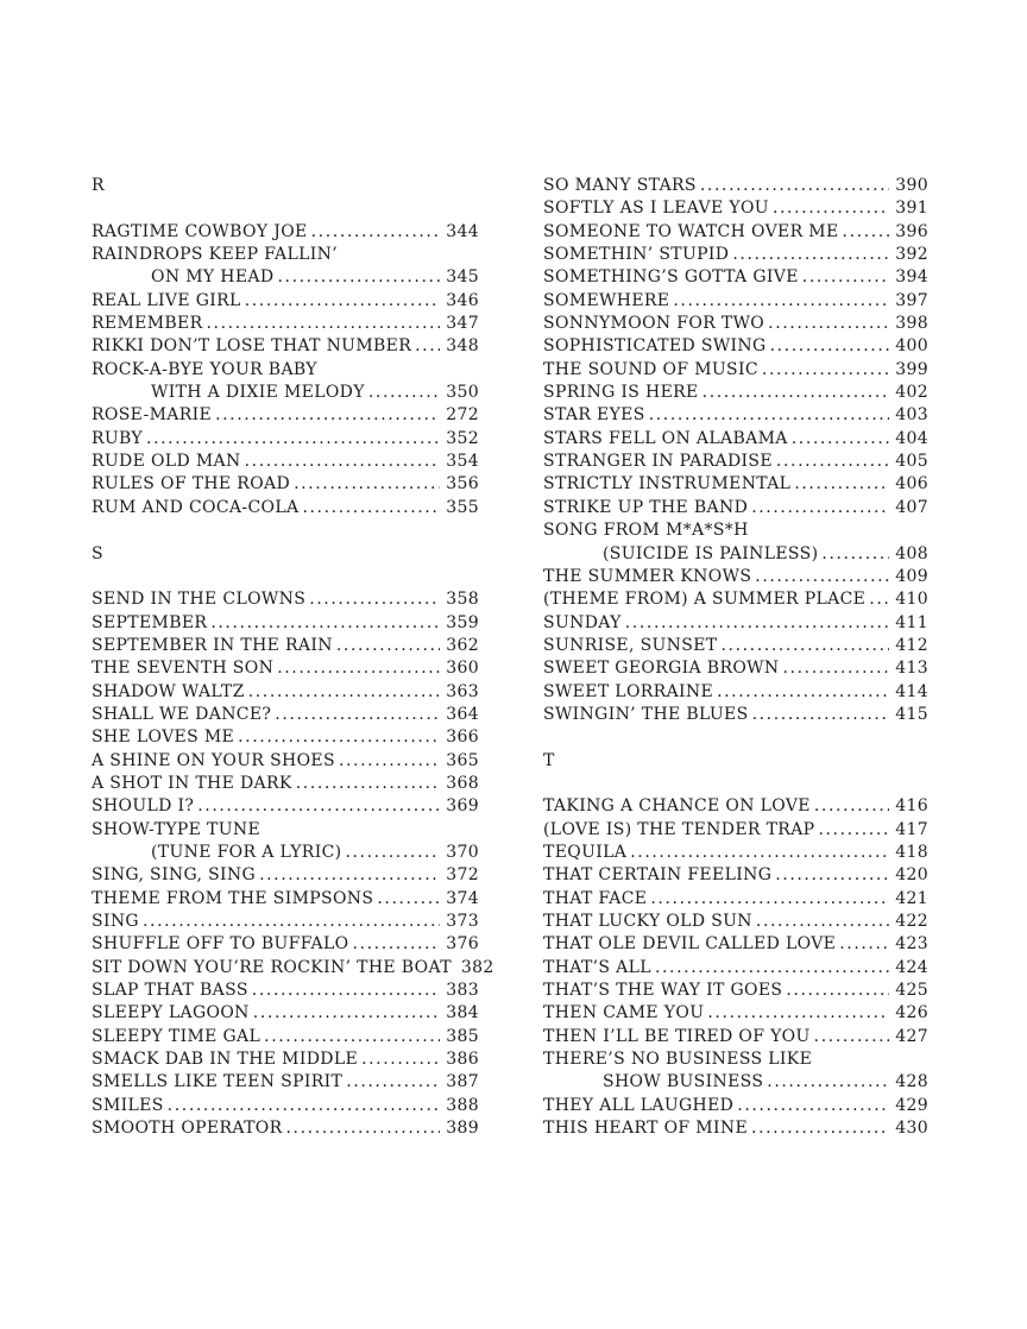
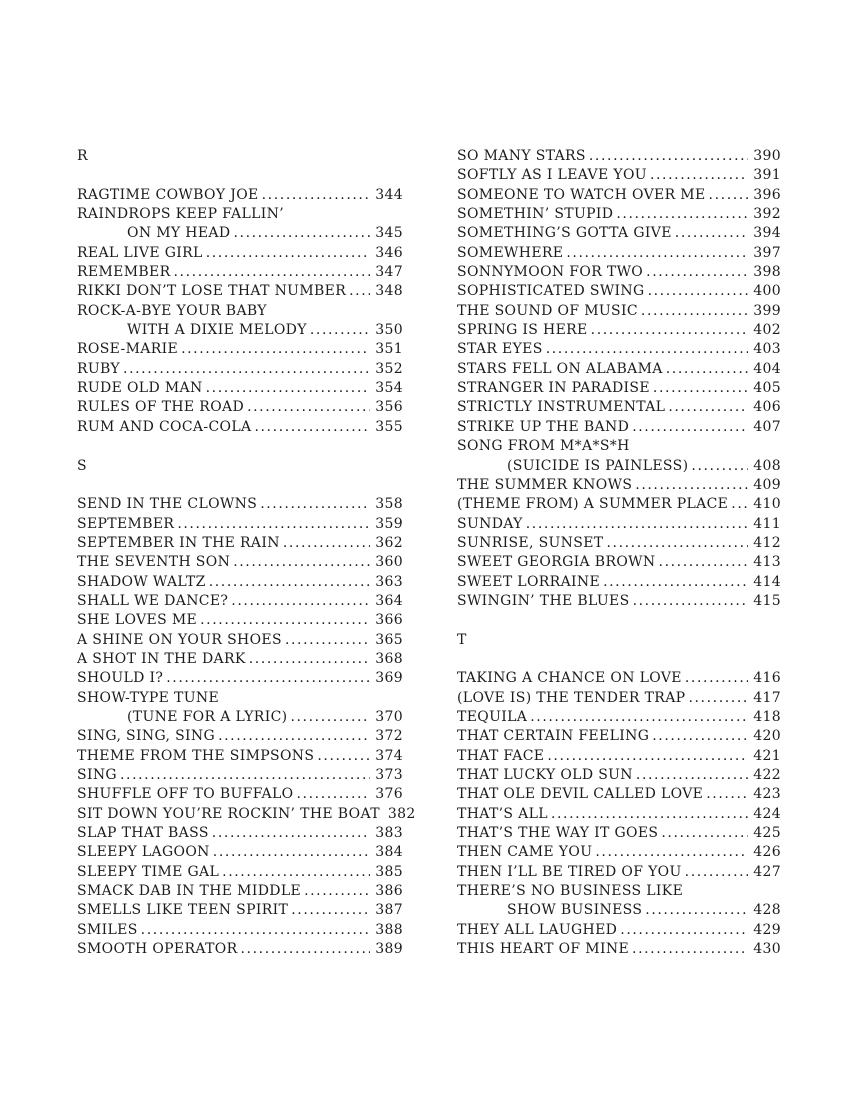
  R
  RAGTIME COWBOY JOE
  344
  RAINDROPS KEEP FALLIN’
  ON MY HEAD
  345
  REAL LIVE GIRL
  346
  REMEMBER
  347
  RIKKI DON’T LOSE THAT NUMBER
  348
  ROCK-A-BYE YOUR BABY
  WITH A DIXIE MELODY
  350
  ROSE-MARIE
- 272
+ 351
  RUBY
  352
  RUDE OLD MAN
  354
  RULES OF THE ROAD
  356
  RUM AND COCA-COLA
  355
  S
  SEND IN THE CLOWNS
  358
  SEPTEMBER
  359
  SEPTEMBER IN THE RAIN
  362
  THE SEVENTH SON
  360
  SHADOW WALTZ
  363
  SHALL WE DANCE?
  364
  SHE LOVES ME
  366
  A SHINE ON YOUR SHOES
  365
  A SHOT IN THE DARK
  368
  SHOULD I?
  369
  SHOW-TYPE TUNE
  (TUNE FOR A LYRIC)
  370
  SING, SING, SING
  372
  THEME FROM THE SIMPSONS
  374
  SING
  373
  SHUFFLE OFF TO BUFFALO
  376
  SIT DOWN YOU’RE ROCKIN’ THE BOAT
  382
  SLAP THAT BASS
  383
  SLEEPY LAGOON
  384
  SLEEPY TIME GAL
  385
  SMACK DAB IN THE MIDDLE
  386
  SMELLS LIKE TEEN SPIRIT
  387
  SMILES
  388
  SMOOTH OPERATOR
  389
  SO MANY STARS
  390
  SOFTLY AS I LEAVE YOU
  391
  SOMEONE TO WATCH OVER ME
  396
  SOMETHIN’ STUPID
  392
  SOMETHING’S GOTTA GIVE
  394
  SOMEWHERE
  397
  SONNYMOON FOR TWO
  398
  SOPHISTICATED SWING
  400
  THE SOUND OF MUSIC
  399
  SPRING IS HERE
  402
  STAR EYES
  403
  STARS FELL ON ALABAMA
  404
  STRANGER IN PARADISE
  405
  STRICTLY INSTRUMENTAL
  406
  STRIKE UP THE BAND
  407
  SONG FROM M*A*S*H
  (SUICIDE IS PAINLESS)
  408
  THE SUMMER KNOWS
  409
  (THEME FROM) A SUMMER PLACE
  410
  SUNDAY
  411
  SUNRISE, SUNSET
  412
  SWEET GEORGIA BROWN
  413
  SWEET LORRAINE
  414
  SWINGIN’ THE BLUES
  415
  T
  TAKING A CHANCE ON LOVE
  416
  (LOVE IS) THE TENDER TRAP
  417
  TEQUILA
  418
  THAT CERTAIN FEELING
  420
  THAT FACE
  421
  THAT LUCKY OLD SUN
  422
  THAT OLE DEVIL CALLED LOVE
  423
  THAT’S ALL
  424
  THAT’S THE WAY IT GOES
  425
  THEN CAME YOU
  426
  THEN I’LL BE TIRED OF YOU
  427
  THERE’S NO BUSINESS LIKE
  SHOW BUSINESS
  428
  THEY ALL LAUGHED
  429
  THIS HEART OF MINE
  430
